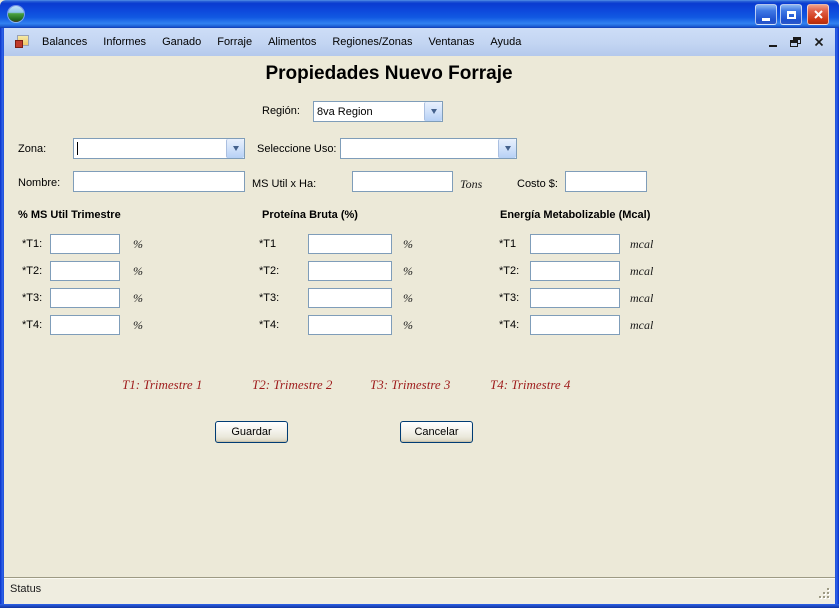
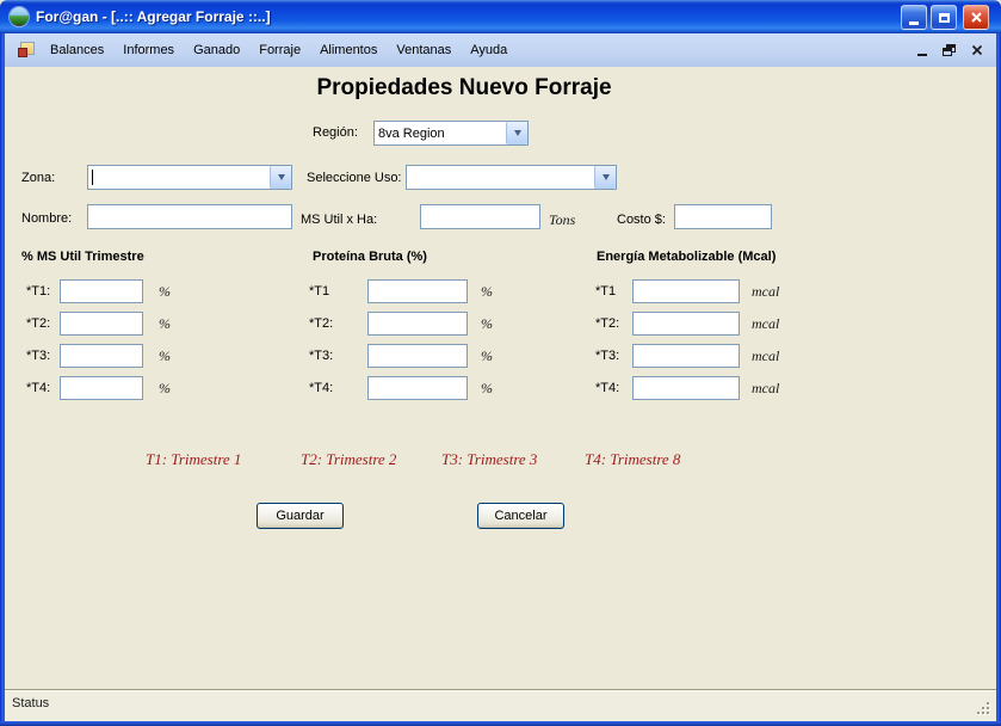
+ For@gan - [..:: Agregar Forraje ::..]
  Balances
  Informes
  Ganado
  Forraje
  Alimentos
- Regiones/Zonas
  Ventanas
  Ayuda
  Propiedades Nuevo Forraje
  Región:
  8va Region
  Zona:
  Seleccione Uso:
  Nombre:
  MS Util x Ha:
  Tons
  Costo $:
  % MS Util Trimestre
  Proteína Bruta (%)
  Energía Metabolizable (Mcal)
  *T1:
  %
  *T2:
  %
  *T3:
  %
  *T4:
  %
  *T1
  %
  *T2:
  %
  *T3:
  %
  *T4:
  %
  *T1
  mcal
  *T2:
  mcal
  *T3:
  mcal
  *T4:
  mcal
  T1: Trimestre 1
  T2: Trimestre 2
  T3: Trimestre 3
- T4: Trimestre 4
+ T4: Trimestre 8
  Guardar
  Cancelar
  Status
